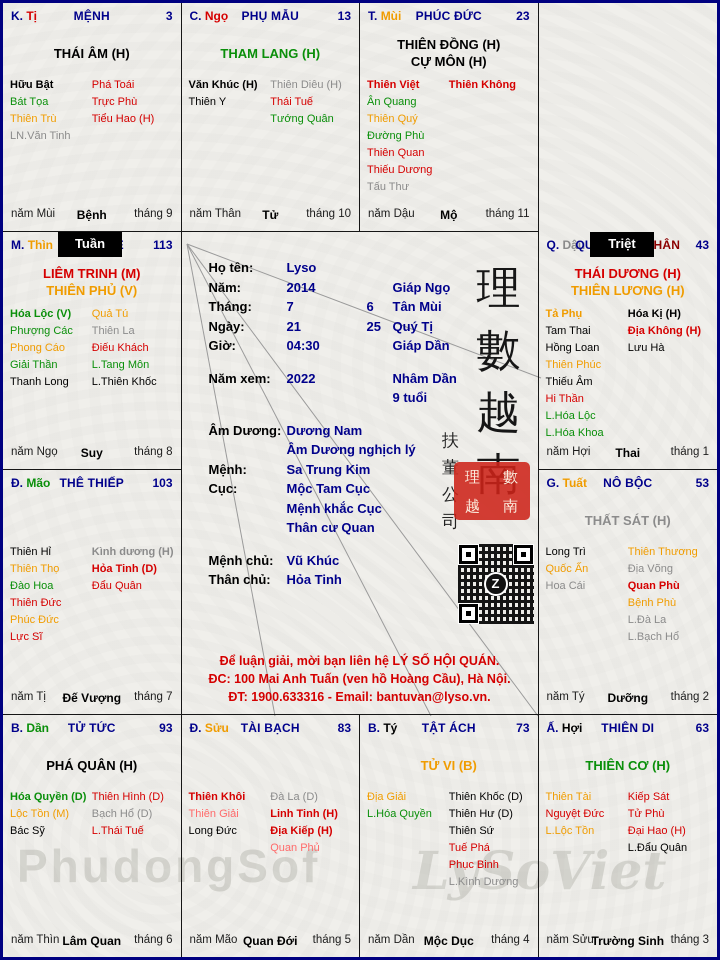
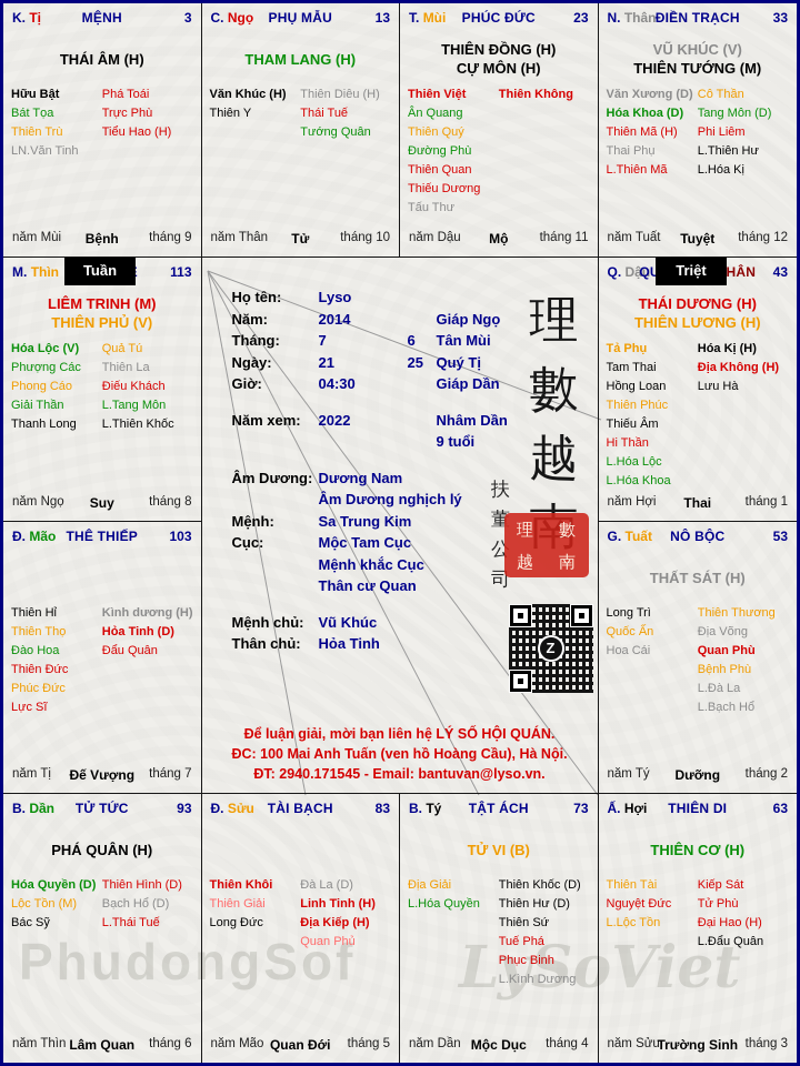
  PhudongSof
  LySoViet
  Họ tên:
  Lyso
  Năm:
  2014
  Giáp Ngọ
  Tháng:
  7
  6
  Tân Mùi
  Ngày:
  21
  25
  Quý Tị
  Giờ:
  04:30
  Giáp Dần
  Năm xem:
  2022
  Nhâm Dần
  9 tuổi
  Âm Dương:
  Dương Nam
  Mệnh:
  Sa Trung Kim
  Cục:
  Mộc Tam Cục
  Mệnh khắc C
  Thân cư Qua
  Mệnh chủ:
  Vũ Khúc
  Thân chủ:
  Hỏa Tinh
  理
  數
  越
  南
  扶
  董
  公
  司
  理
  數
  越
  南
  Z
  Để luận giải, mời bạn liên hệ LÝ SỐ HỘI QUÁN.
  ĐC: 100 Mai Anh Tuấn (ven hồ Hoàng Cầu), Hà Nội.
- ĐT: 1900.633316 - Email: bantuvan@lyso.vn.
+ ĐT: 2940.171545 - Email: bantuvan@lyso.vn.
  K. Tị
  MỆNH
  3
  THÁI ÂM (H)
  Hữu Bật
  Bát Tọa
  Thiên Trù
  LN.Văn Tinh
  Phá Toái
  Trực Phù
  Tiểu Hao (H)
  năm Mùi
  Bệnh
  tháng 9
  C. Ngọ
  PHỤ MẪU
  13
  THAM LANG (H)
  Văn Khúc (H)
  Thiên Y
  Thiên Diêu (H)
  Thái Tuế
  Tướng Quân
  năm Thân
  Tử
  tháng 10
  T. Mùi
  PHÚC ĐỨC
  23
  THIÊN ĐỒNG (H)
  CỰ MÔN (H)
  Thiên Việt
  Ân Quang
  Thiên Quý
  Đường Phù
  Thiên Quan
  Thiếu Dương
  Tấu Thư
  Thiên Không
  năm Dậu
  Mộ
  tháng 11
+ N. Thân
+ ĐIỀN TRẠCH
+ 33
+ VŨ KHÚC (V)
+ THIÊN TƯỚNG (M)
+ Văn Xương (D)
+ Hóa Khoa (D)
+ Thiên Mã (H)
+ Thai Phụ
+ L.Thiên Mã
+ Cô Thần
+ Tang Môn (D)
+ Phi Liêm
+ L.Thiên Hư
+ L.Hóa Kị
+ năm Tuất
+ Tuyệt
+ tháng 12
  M. Thìn
  113
  LIÊM TRINH (M)
  THIÊN PHỦ (V)
  Hóa Lộc (V)
  Phượng Các
  Phong Cáo
  Giải Thần
  Thanh Long
  Quả Tú
  Thiên La
  Điếu Khách
  L.Tang Môn
  L.Thiên Khốc
  năm Ngọ
  Suy
  tháng 8
  Q. Dậu
  43
  THÁI DƯƠNG (H)
  THIÊN LƯƠNG (H)
  Tả Phụ
  Tam Thai
  Hồng Loan
  Thiên Phúc
  Thiếu Âm
  Hi Thần
  L.Hóa Lộc
  L.Hóa Khoa
  Hóa Kị (H)
  Địa Không (H)
  Lưu Hà
  năm Hợi
  Thai
  tháng 1
  Đ. Mão
  THÊ THIẾP
  103
  Thiên Hỉ
  Thiên Thọ
  Đào Hoa
  Thiên Đức
  Phúc Đức
  Lực Sĩ
  Kình dương (H)
  Hỏa Tinh (D)
  Đẩu Quân
  năm Tị
  Đế Vượng
  tháng 7
  G. Tuất
  NÔ BỘC
  53
  THẤT SÁT (H)
  Long Trì
  Quốc Ấn
  Hoa Cái
  Thiên Thương
  Địa Võng
  Quan Phù
  Bệnh Phù
  L.Đà La
  L.Bạch Hổ
  năm Tý
  Dưỡng
  tháng 2
  B. Dần
  TỬ TỨC
  93
  PHÁ QUÂN (H)
  Hóa Quyền (D)
  Lộc Tồn (M)
  Bác Sỹ
  Thiên Hình (D)
  Bạch Hổ (D)
  L.Thái Tuế
  năm Thìn
  Lâm Quan
  tháng 6
  Đ. Sửu
  TÀI BẠCH
  83
  Thiên Khôi
  Thiên Giải
  Long Đức
  Đà La (D)
  Linh Tinh (H)
  Địa Kiếp (H)
  Quan Phủ
  năm Mão
  Quan Đới
  tháng 5
  B. Tý
  TẬT ÁCH
  73
  TỬ VI (B)
  Địa Giải
  L.Hóa Quyền
  Thiên Khốc (D)
  Thiên Hư (D)
  Thiên Sứ
  Tuế Phá
  Phục Binh
  L.Kình Dương
  năm Dần
  Mộc Dục
  tháng 4
  Ấ. Hợi
  THIÊN DI
  63
  THIÊN CƠ (H)
  Thiên Tài
  Nguyệt Đức
  L.Lộc Tồn
  Kiếp Sát
  Tử Phù
  Đại Hao (H)
  L.Đẩu Quân
  năm Sửu
  Trường Sinh
  tháng 3
  Tuần
  Triệt
